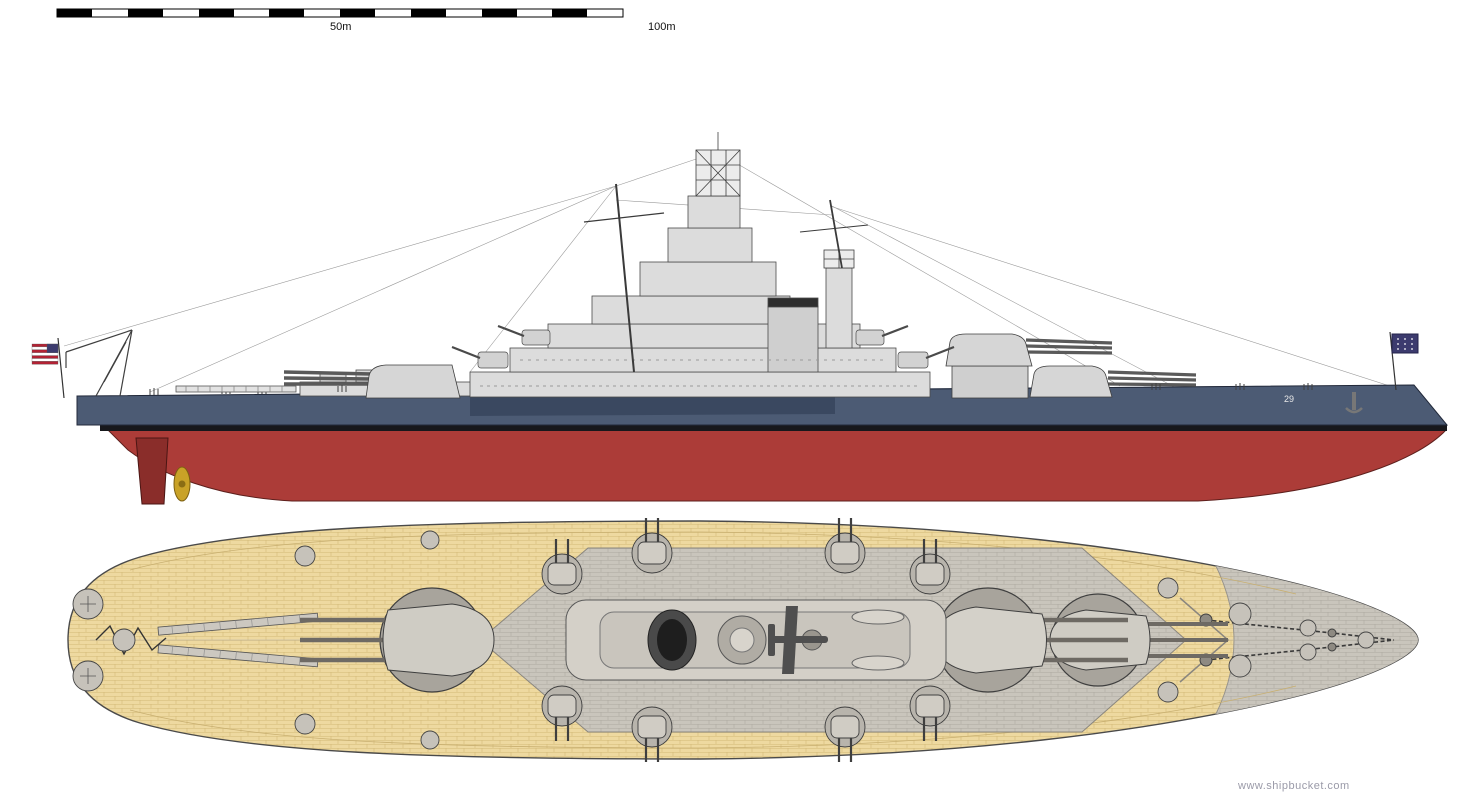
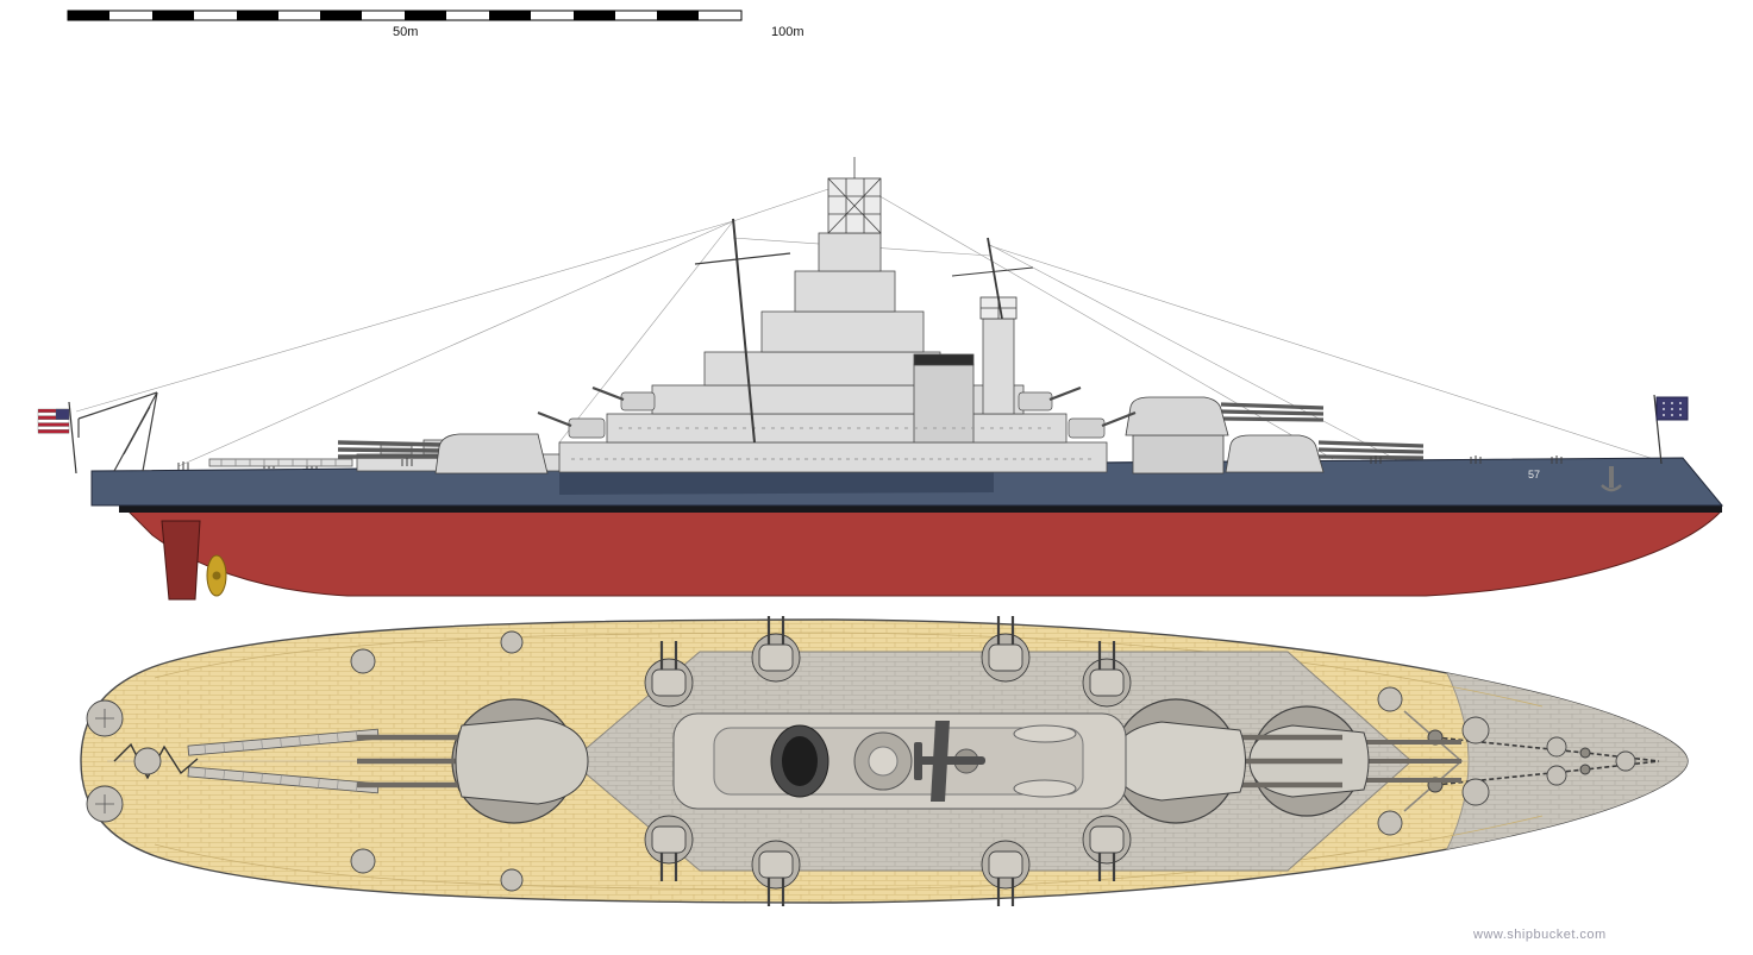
- 29
+ 57
  50m
  100m
  www.shipbucket.com
